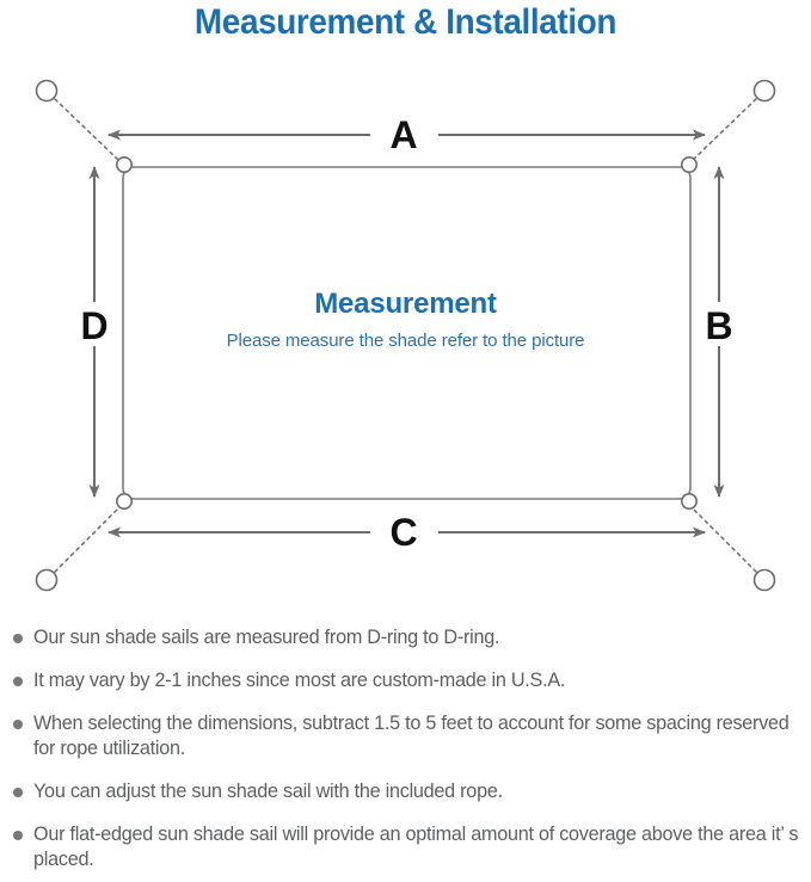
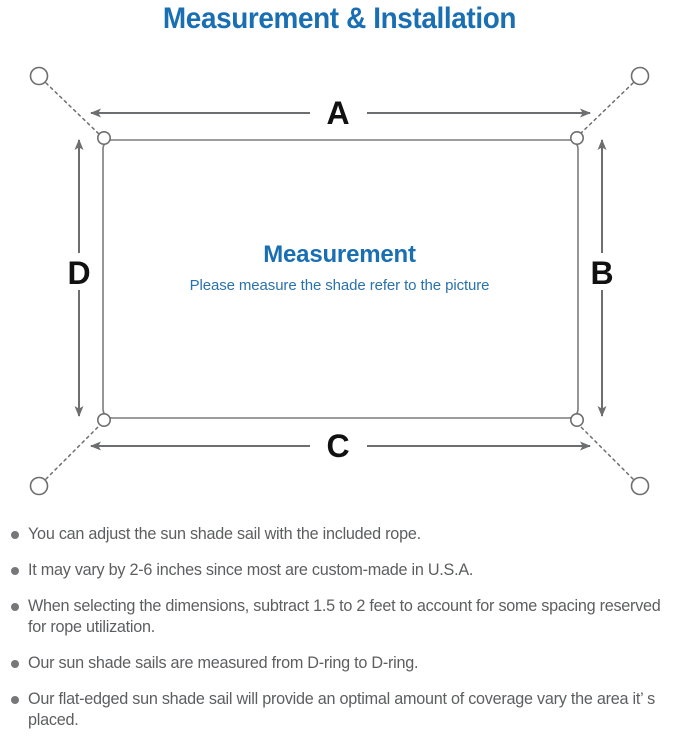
  Measurement & Installation
  A
  C
  D
  B
  Measurement
  Please measure the shade refer to the picture
- Our sun shade sails are measured from D-ring to D-ring.
+ You can adjust the sun shade sail with the included rope.
- It may vary by 2-1 inches since most are custom-made in U.S.A.
+ It may vary by 2-6 inches since most are custom-made in U.S.A.
- When selecting the dimensions, subtract 1.5 to 5 feet to account for some spacing reserved for rope utilization.
+ When selecting the dimensions, subtract 1.5 to 2 feet to account for some spacing reserved for rope utilization.
- You can adjust the sun shade sail with the included rope.
+ Our sun shade sails are measured from D-ring to D-ring.
- Our flat-edged sun shade sail will provide an optimal amount of coverage above the area it’ s placed.
+ Our flat-edged sun shade sail will provide an optimal amount of coverage vary the area it’ s placed.
